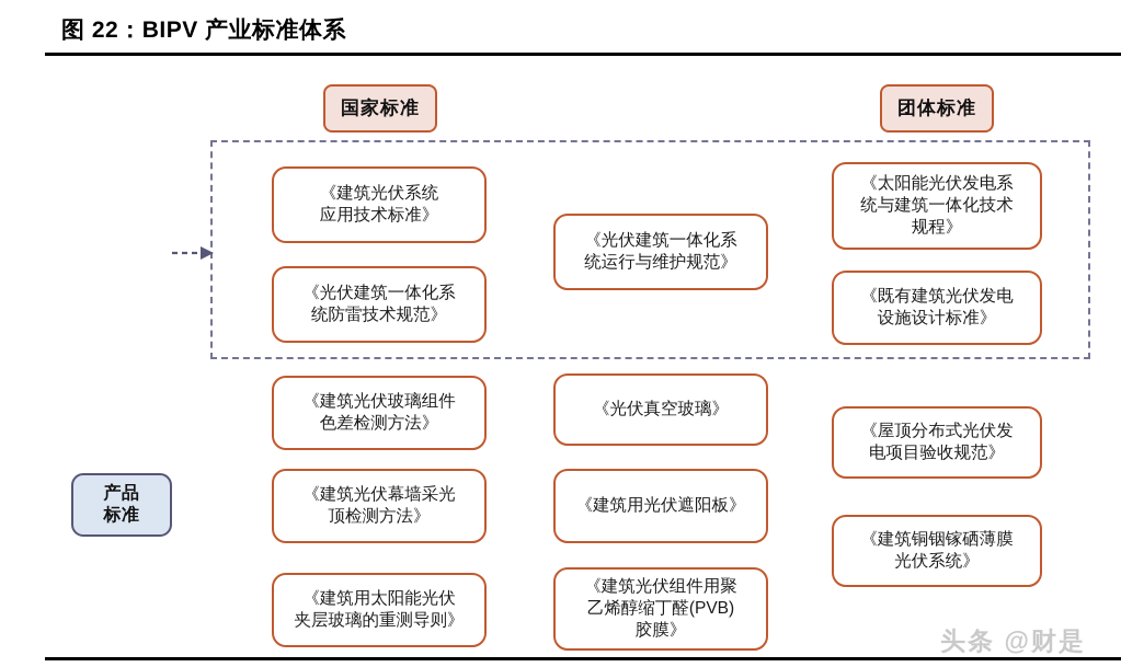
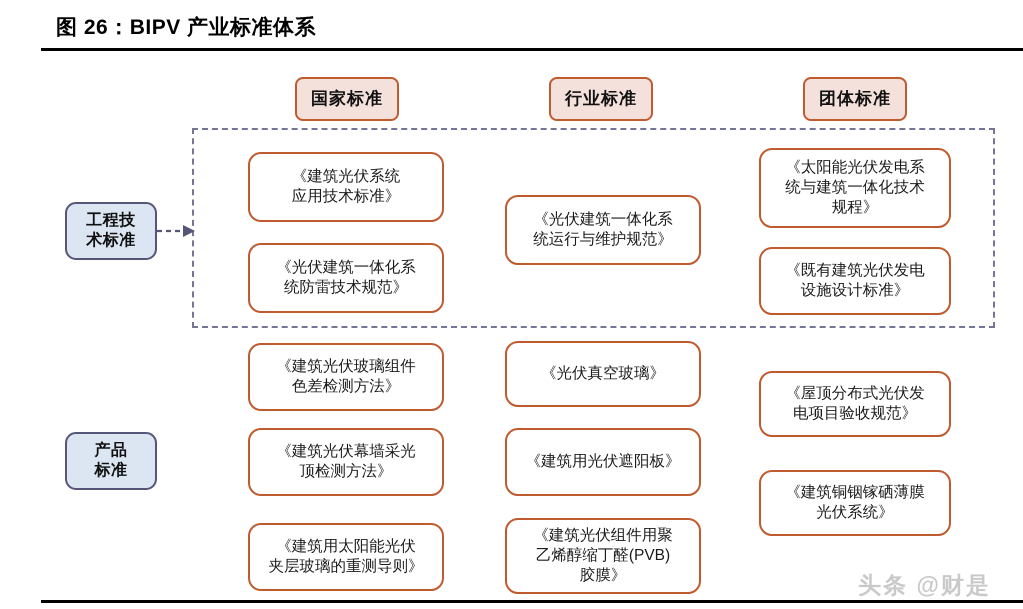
- 图 22：BIPV 产业标准体系
+ 图 26：BIPV 产业标准体系
  国家标准
+ 行业标准
  团体标准
+ 工程技
+ 术标准
  产品
  标准
  《建筑光伏系统
  应用技术标准》
  《光伏建筑一体化系
  统防雷技术规范》
  《光伏建筑一体化系
  统运行与维护规范》
  《太阳能光伏发电系
  统与建筑一体化技术
  规程》
  《既有建筑光伏发电
  设施设计标准》
  《建筑光伏玻璃组件
  色差检测方法》
  《建筑光伏幕墙采光
  顶检测方法》
  《建筑用太阳能光伏
  夹层玻璃的重测导则》
  《光伏真空玻璃》
  《建筑用光伏遮阳板》
  《建筑光伏组件用聚
  乙烯醇缩丁醛(PVB)
  胶膜》
  《屋顶分布式光伏发
  电项目验收规范》
  《建筑铜铟镓硒薄膜
  光伏系统》
  头条 @财是
